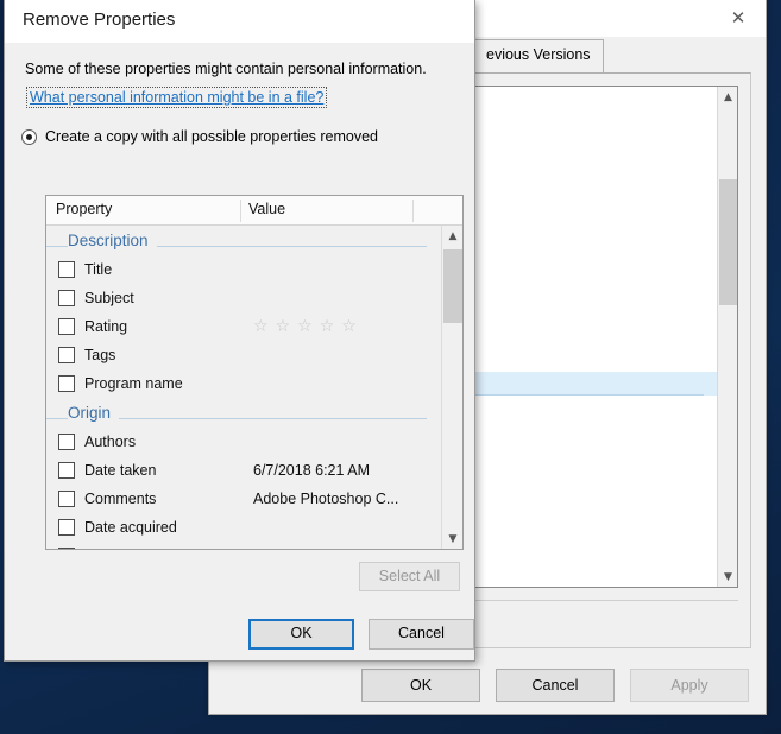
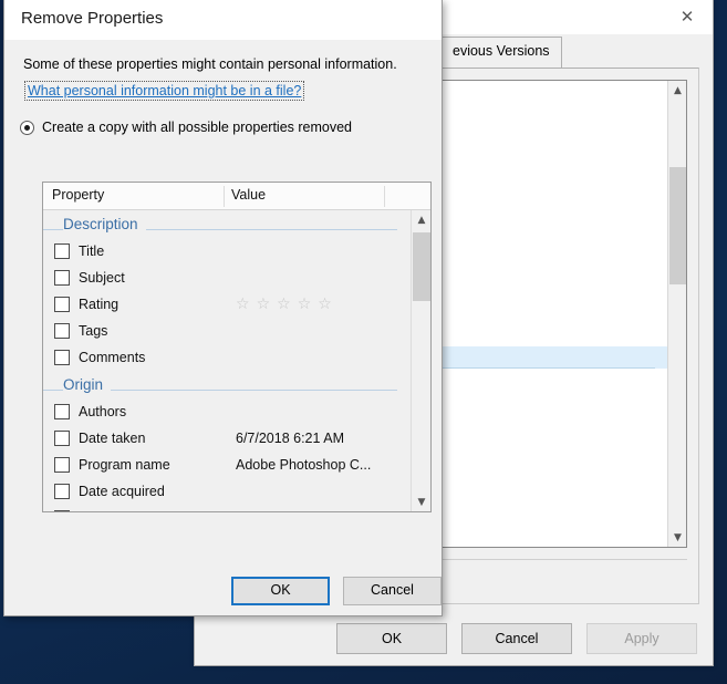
  ✕
  evious Versions
  ▲
  ▼
  OK
  Cancel
  Apply
  Remove Properties
  Some of these properties might contain personal information.
  What personal information might be in a file?
  Create a copy with all possible properties removed
  Property
  Value
  Description
  Title
  Subject
  Rating
  ☆
  ☆
  ☆
  ☆
  ☆
  Tags
- Program name
+ Comments
  Origin
  Authors
  Date taken
  6/7/2018 6:21 AM
- Comments
+ Program name
  Adobe Photoshop C...
  Date acquired
  ▲
  ▼
- Select All
  OK
  Cancel
